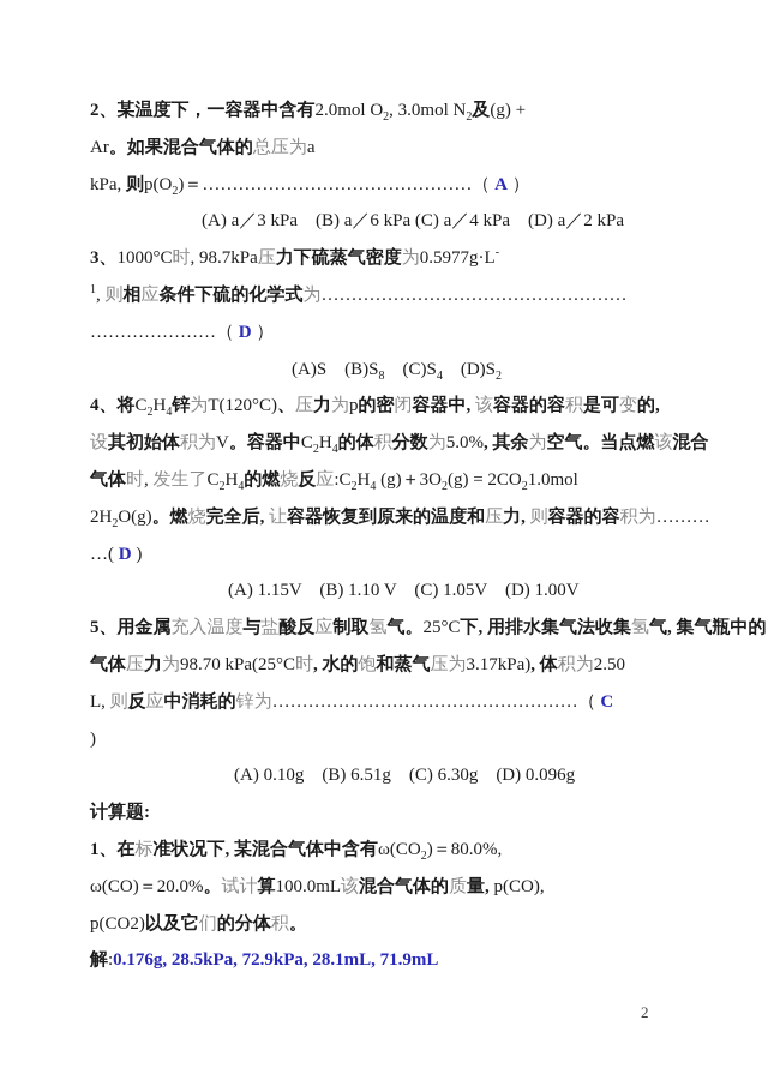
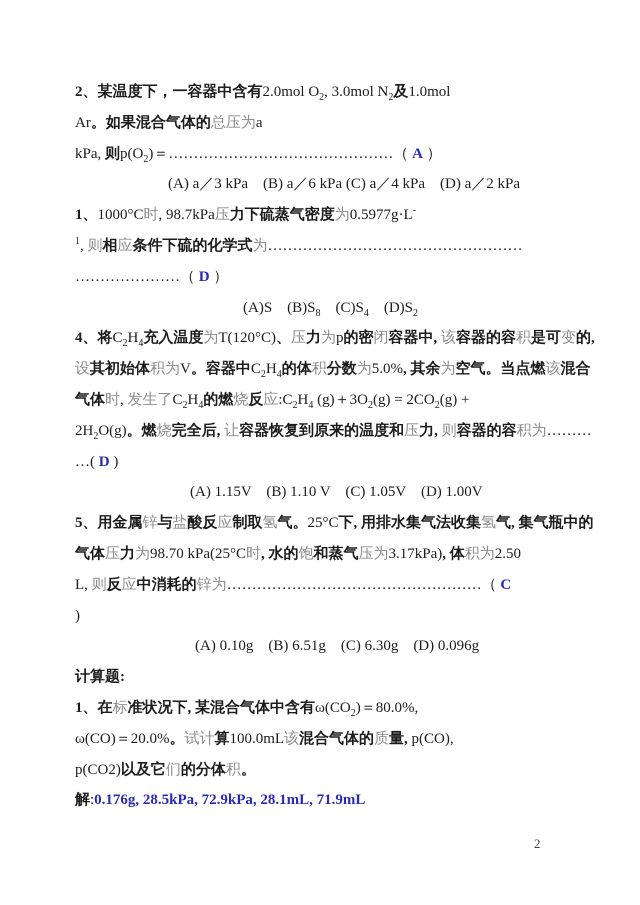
- 2、某温度下，一容器中含有2.0mol O2, 3.0mol N2及(g) +
+ 2、某温度下，一容器中含有2.0mol O2, 3.0mol N2及1.0mol
  Ar。如果混合气体的总压为a
  kPa, 则p(O2)＝………………………………………（ A ）
  (A) a／3 kPa (B) a／6 kPa (C) a／4 kPa (D) a／2 kPa
- 3、1000°C时, 98.7kPa压力下硫蒸气密度为0.5977g·L-
+ 1、1000°C时, 98.7kPa压力下硫蒸气密度为0.5977g·L-
  1, 则相应条件下硫的化学式为……………………………………………
  …………………（ D ）
  (A)S (B)S8 (C)S4 (D)S2
- 4、将C2H4锌为T(120°C)、压力为p的密闭容器中, 该容器的容积是可变的,
+ 4、将C2H4充入温度为T(120°C)、压力为p的密闭容器中, 该容器的容积是可变的,
  设其初始体积为V。容器中C2H4的体积分数为5.0%, 其余为空气。当点燃该混合
- 气体时, 发生了C2H4的燃烧反应:C2H4 (g)＋3O2(g) = 2CO21.0mol
+ 气体时, 发生了C2H4的燃烧反应:C2H4 (g)＋3O2(g) = 2CO2(g) +
  2H2O(g)。燃烧完全后, 让容器恢复到原来的温度和压力, 则容器的容积为………
  …( D )
  (A) 1.15V (B) 1.10 V (C) 1.05V (D) 1.00V
- 5、用金属充入温度与盐酸反应制取氢气。25°C下, 用排水集气法收集氢气, 集气瓶中的
+ 5、用金属锌与盐酸反应制取氢气。25°C下, 用排水集气法收集氢气, 集气瓶中的
  气体压力为98.70 kPa(25°C时, 水的饱和蒸气压为3.17kPa), 体积为2.50
  L, 则反应中消耗的锌为……………………………………………（ C
  )
  (A) 0.10g (B) 6.51g (C) 6.30g (D) 0.096g
  计算题:
  1、在标准状况下, 某混合气体中含有ω(CO2)＝80.0%,
  ω(CO)＝20.0%。试计算100.0mL该混合气体的质量, p(CO),
  p(CO2)以及它们的分体积。
  解:0.176g, 28.5kPa, 72.9kPa, 28.1mL, 71.9mL
  2
